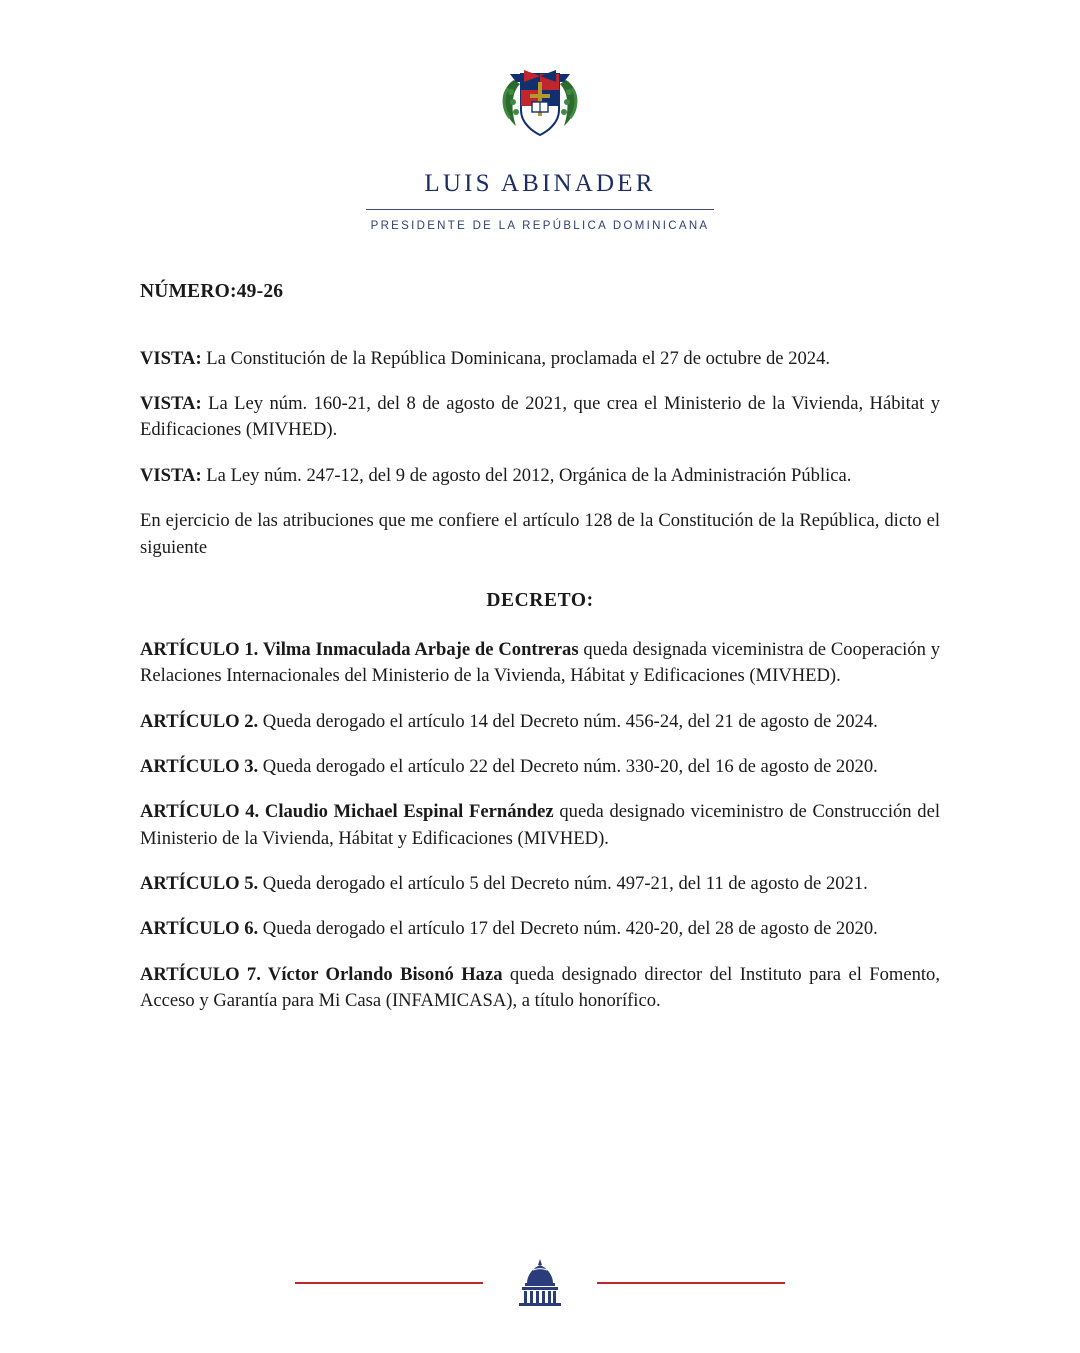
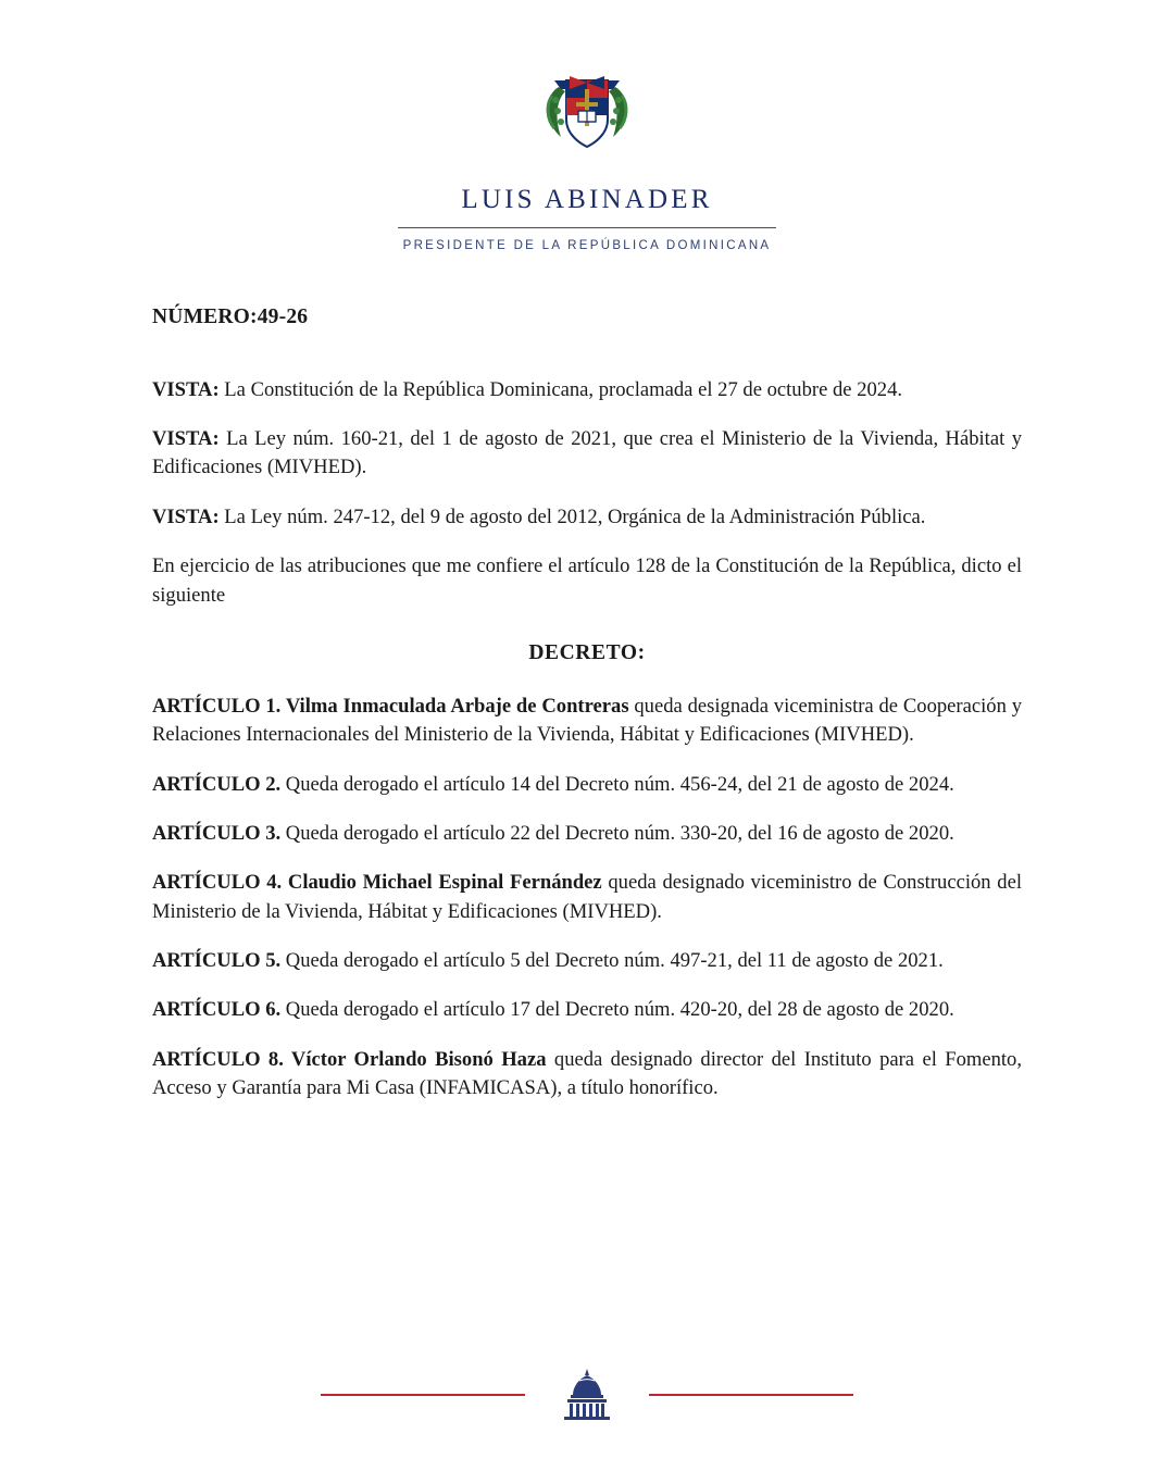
  LUIS ABINADER
  PRESIDENTE DE LA REPÚBLICA DOMINICANA
  NÚMERO:49-26
  VISTA: La Constitución de la República Dominicana, proclamada el 27 de octubre de 2024.
- VISTA: La Ley núm. 160-21, del 8 de agosto de 2021, que crea el Ministerio de la Vivienda, Hábitat y Edificaciones (MIVHED).
+ VISTA: La Ley núm. 160-21, del 1 de agosto de 2021, que crea el Ministerio de la Vivienda, Hábitat y Edificaciones (MIVHED).
  VISTA: La Ley núm. 247-12, del 9 de agosto del 2012, Orgánica de la Administración Pública.
  En ejercicio de las atribuciones que me confiere el artículo 128 de la Constitución de la República, dicto el siguiente
  DECRETO:
  ARTÍCULO 1. Vilma Inmaculada Arbaje de Contreras queda designada viceministra de Cooperación y Relaciones Internacionales del Ministerio de la Vivienda, Hábitat y Edificaciones (MIVHED).
  ARTÍCULO 2. Queda derogado el artículo 14 del Decreto núm. 456-24, del 21 de agosto de 2024.
  ARTÍCULO 3. Queda derogado el artículo 22 del Decreto núm. 330-20, del 16 de agosto de 2020.
  ARTÍCULO 4. Claudio Michael Espinal Fernández queda designado viceministro de Construcción del Ministerio de la Vivienda, Hábitat y Edificaciones (MIVHED).
  ARTÍCULO 5. Queda derogado el artículo 5 del Decreto núm. 497-21, del 11 de agosto de 2021.
  ARTÍCULO 6. Queda derogado el artículo 17 del Decreto núm. 420-20, del 28 de agosto de 2020.
- ARTÍCULO 7. Víctor Orlando Bisonó Haza queda designado director del Instituto para el Fomento, Acceso y Garantía para Mi Casa (INFAMICASA), a título honorífico.
+ ARTÍCULO 8. Víctor Orlando Bisonó Haza queda designado director del Instituto para el Fomento, Acceso y Garantía para Mi Casa (INFAMICASA), a título honorífico.
